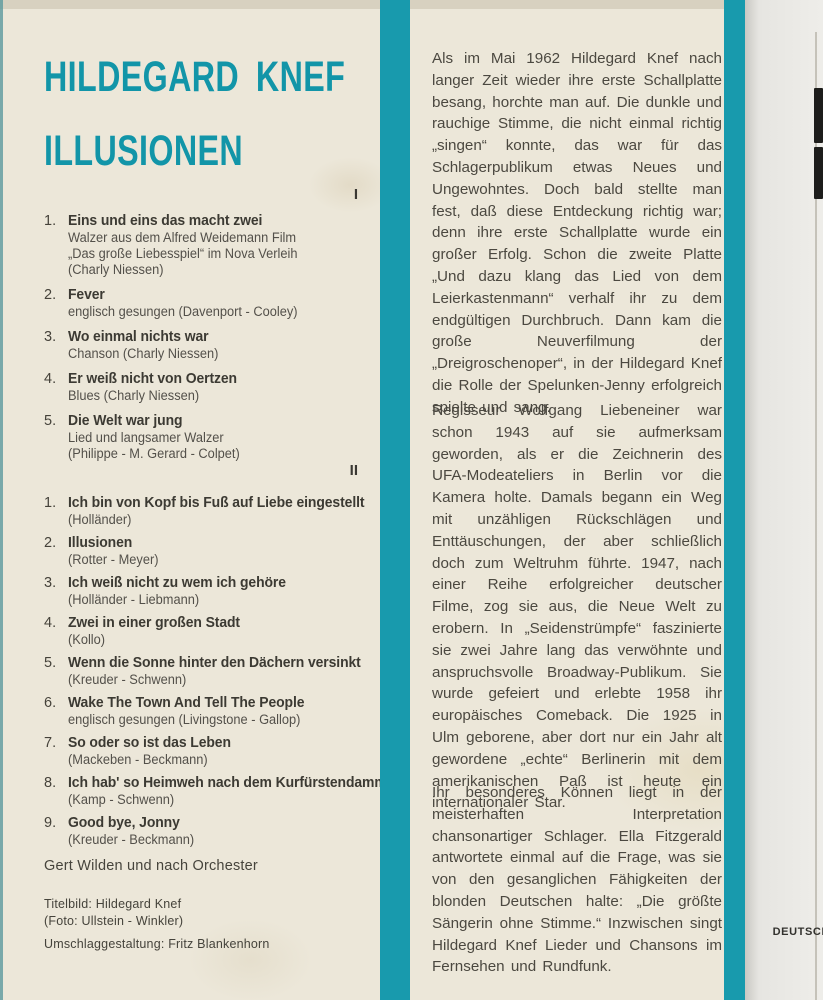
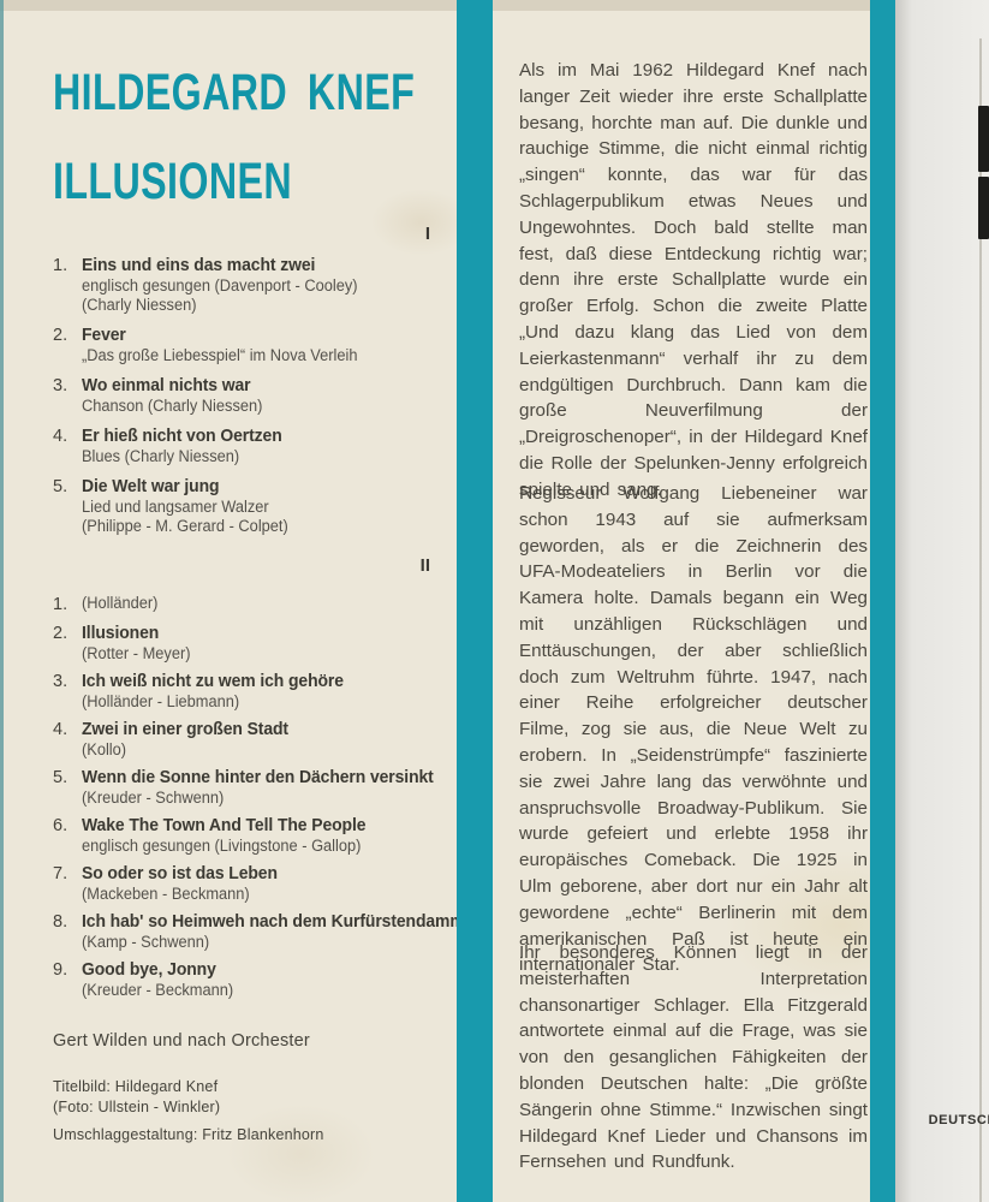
  HILDEGARD KNEF
  ILLUSIONEN
  I
  1.
  Eins und eins das macht zwei
- Walzer aus dem Alfred Weidemann Film
- „Das große Liebesspiel“ im Nova Verleih
+ englisch gesungen (Davenport - Cooley)
  (Charly Niessen)
  2.
  Fever
- englisch gesungen (Davenport - Cooley)
+ „Das große Liebesspiel“ im Nova Verleih
  3.
  Wo einmal nichts war
  Chanson (Charly Niessen)
  4.
- Er weiß nicht von Oertzen
+ Er hieß nicht von Oertzen
  Blues (Charly Niessen)
  5.
  Die Welt war jung
  Lied und langsamer Walzer
  (Philippe - M. Gerard - Colpet)
  II
  1.
- Ich bin von Kopf bis Fuß auf Liebe eingestellt
  (Holländer)
  2.
  Illusionen
  (Rotter - Meyer)
  3.
  Ich weiß nicht zu wem ich gehöre
  (Holländer - Liebmann)
  4.
  Zwei in einer großen Stadt
  (Kollo)
  5.
  Wenn die Sonne hinter den Dächern versinkt
  (Kreuder - Schwenn)
  6.
  Wake The Town And Tell The People
  englisch gesungen (Livingstone - Gallop)
  7.
  So oder so ist das Leben
  (Mackeben - Beckmann)
  8.
  Ich hab' so Heimweh nach dem Kurfürstendam
  (Kamp - Schwenn)
  9.
  Good bye, Jonny
  (Kreuder - Beckmann)
  Gert Wilden und nach Orchester
  Titelbild: Hildegard Knef
  (Foto: Ullstein - Winkler)
  Umschlaggestaltung: Fritz Blankenhorn
  Als im Mai 1962 Hildegard Knef nach langer Zeit wieder ihre erste Schallplatte besang, horchte man auf. Die dunkle und rauchige Stimme, die nicht einmal richtig „singen“ konnte, das war für das Schlagerpublikum etwas Neues und Ungewohntes. Doch bald stellte man fest, daß diese Entdeckung richtig war; denn ihre erste Schallplatte wurde ein großer Erfolg. Schon die zweite Platte „Und dazu klang das Lied von dem Leierkastenmann“ verhalf ihr zu dem endgültigen Durchbruch. Dann kam die große Neuverfilmung der „Dreigroschenoper“, in der Hildegard Knef die Rolle der Spelunken-Jenny erfolgreich spielte und sang.
  Regisseur Wolfgang Liebeneiner war schon 1943 auf sie aufmerksam geworden, als er die Zeichnerin des UFA-Modeateliers in Berlin vor die Kamera holte. Damals begann ein Weg mit unzähligen Rückschlägen und Enttäuschungen, der aber schließlich doch zum Weltruhm führte. 1947, nach einer Reihe erfolgreicher deutscher Filme, zog sie aus, die Neue Welt zu erobern. In „Seidenstrümpfe“ faszinierte sie zwei Jahre lang das verwöhnte und anspruchsvolle Broadway-Publikum. Sie wurde gefeiert und erlebte 1958 ihr europäisches Comeback. Die 1925 in Ulm geborene, aber dort nur ein Jahr alt gewordene „echte“ Berlinerin mit dem amerikanischen Paß ist heute ein internationaler Star.
  Ihr besonderes Können liegt in der meisterhaften Interpretation chansonartiger Schlager. Ella Fitzgerald antwortete einmal auf die Frage, was sie von den gesanglichen Fähigkeiten der blonden Deutschen halte: „Die größte Sängerin ohne Stimme.“ Inzwischen singt Hildegard Knef Lieder und Chansons im Fernsehen und Rundfunk.
  DEUTSC
